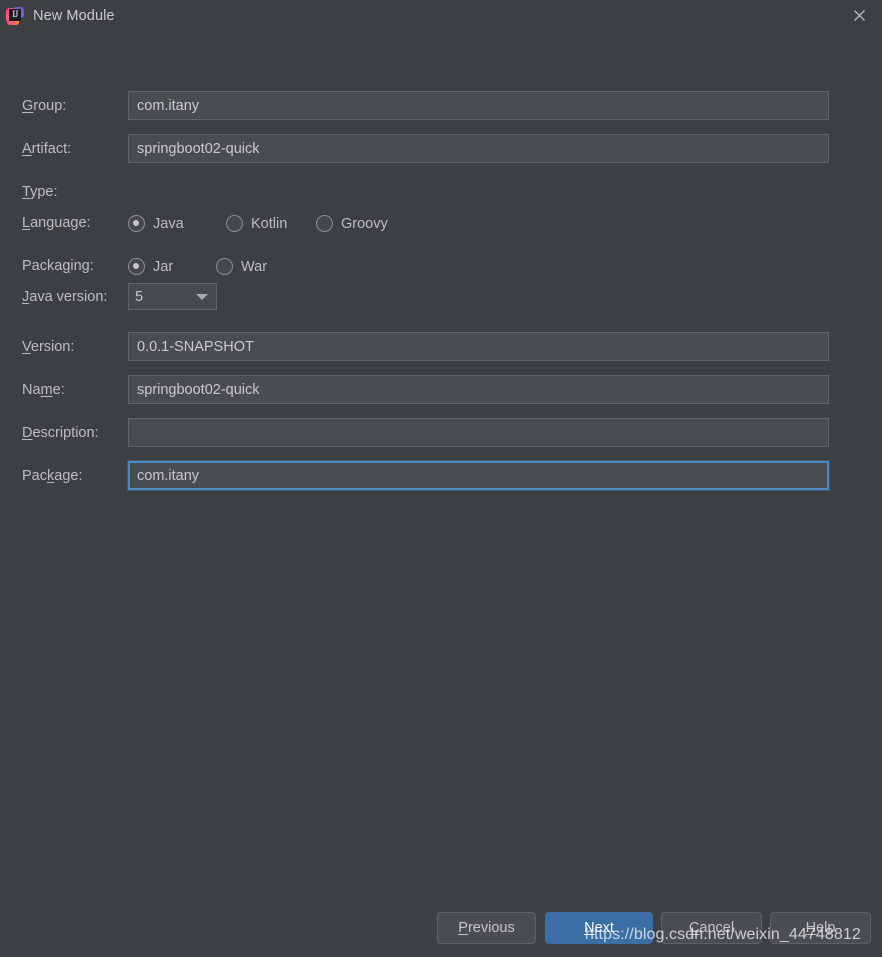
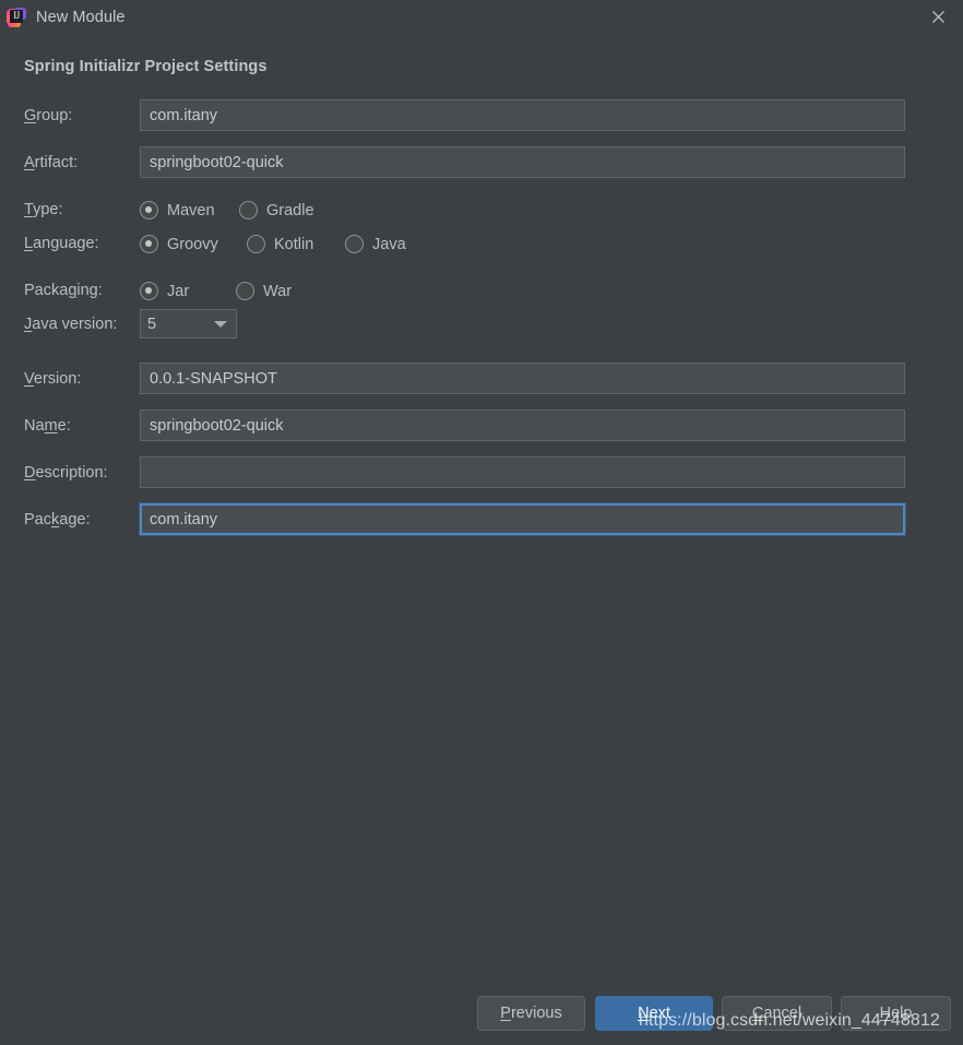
  IJ
  New Module
+ Spring Initializr Project Settings
  Group:
  com.itany
  Artifact:
  springboot02-quick
  Type:
+ Maven
+ Gradle
  Language:
- Java
+ Groovy
  Kotlin
- Groovy
+ Java
  Packaging:
  Jar
  War
  Java version:
  5
  Version:
  0.0.1-SNAPSHOT
  Name:
  springboot02-quick
  Description:
  Package:
  com.itany
  Previous
  Next
  Cancel
  Help
  https://blog.csdn.net/weixin_44748812
